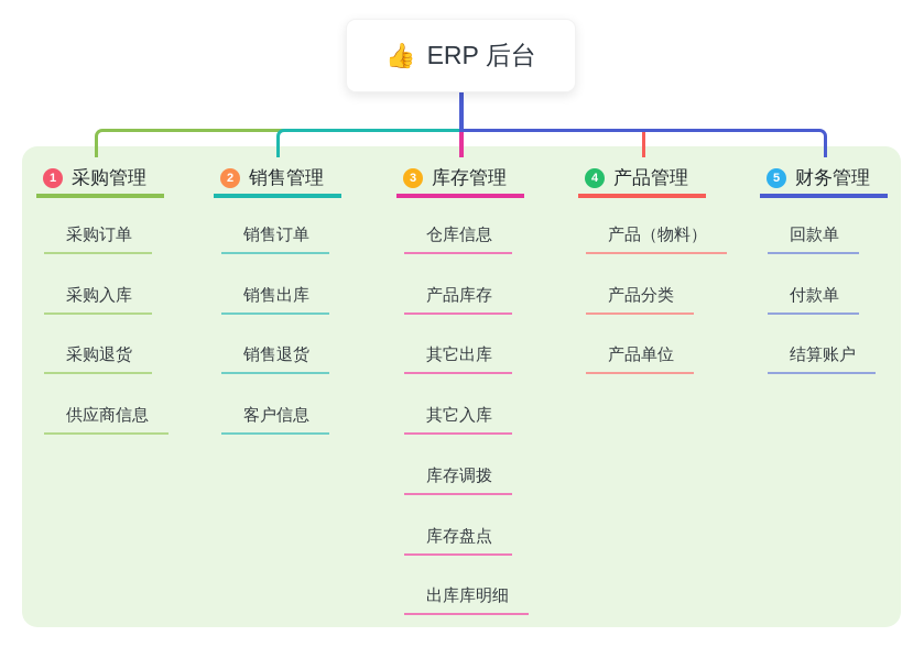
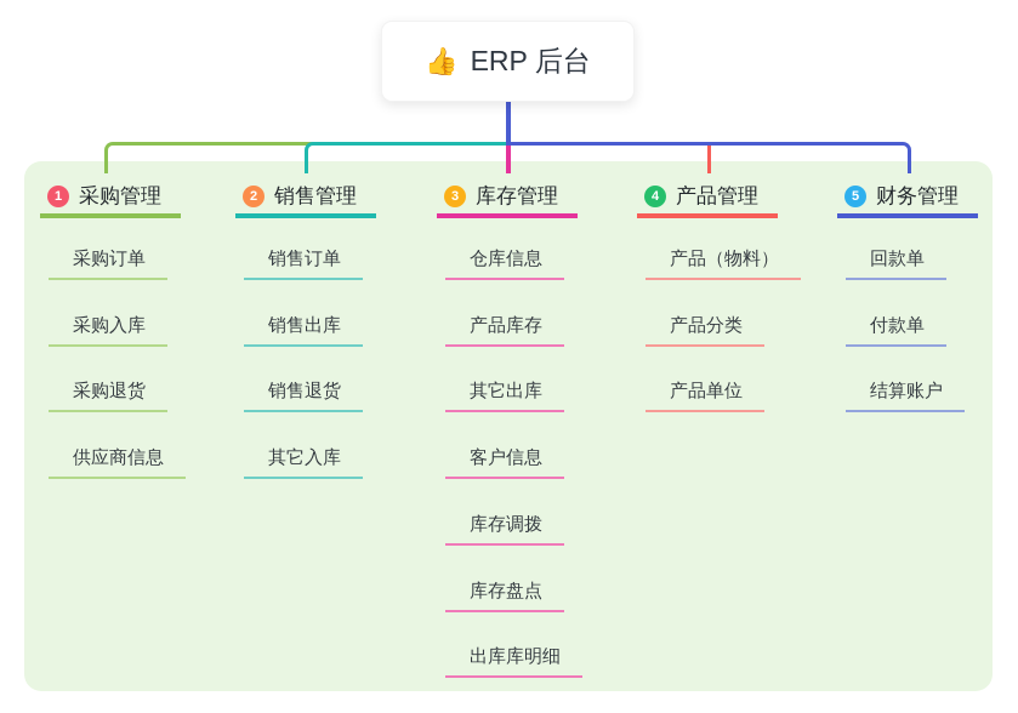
  👍
  ERP 后台
  1
  采购管理
  采购订单
  采购入库
  采购退货
  供应商信息
  2
  销售管理
  销售订单
  销售出库
  销售退货
- 客户信息
+ 其它入库
  3
  库存管理
  仓库信息
  产品库存
  其它出库
- 其它入库
+ 客户信息
  库存调拨
  库存盘点
  出库库明细
  4
  产品管理
  产品（物料）
  产品分类
  产品单位
  5
  财务管理
  回款单
  付款单
  结算账户
